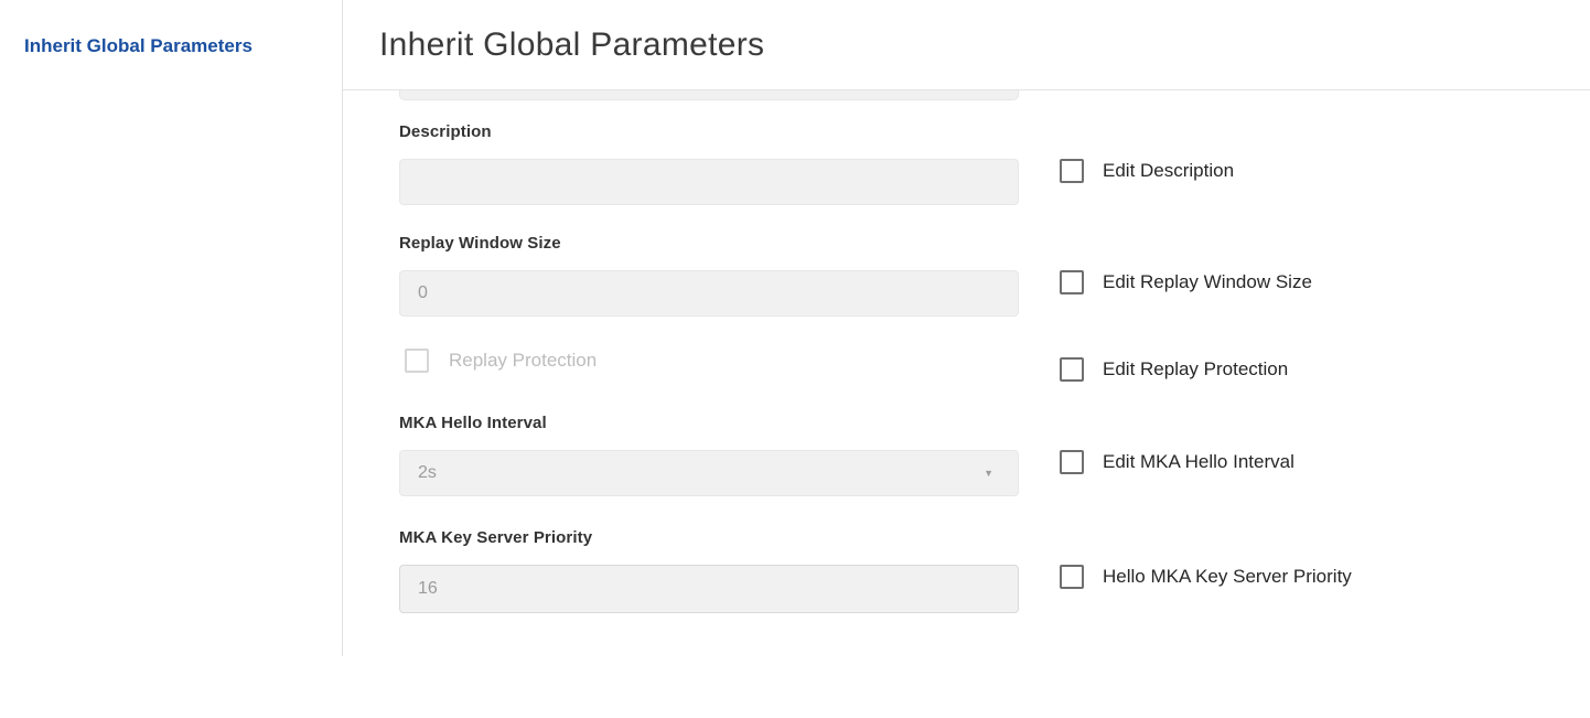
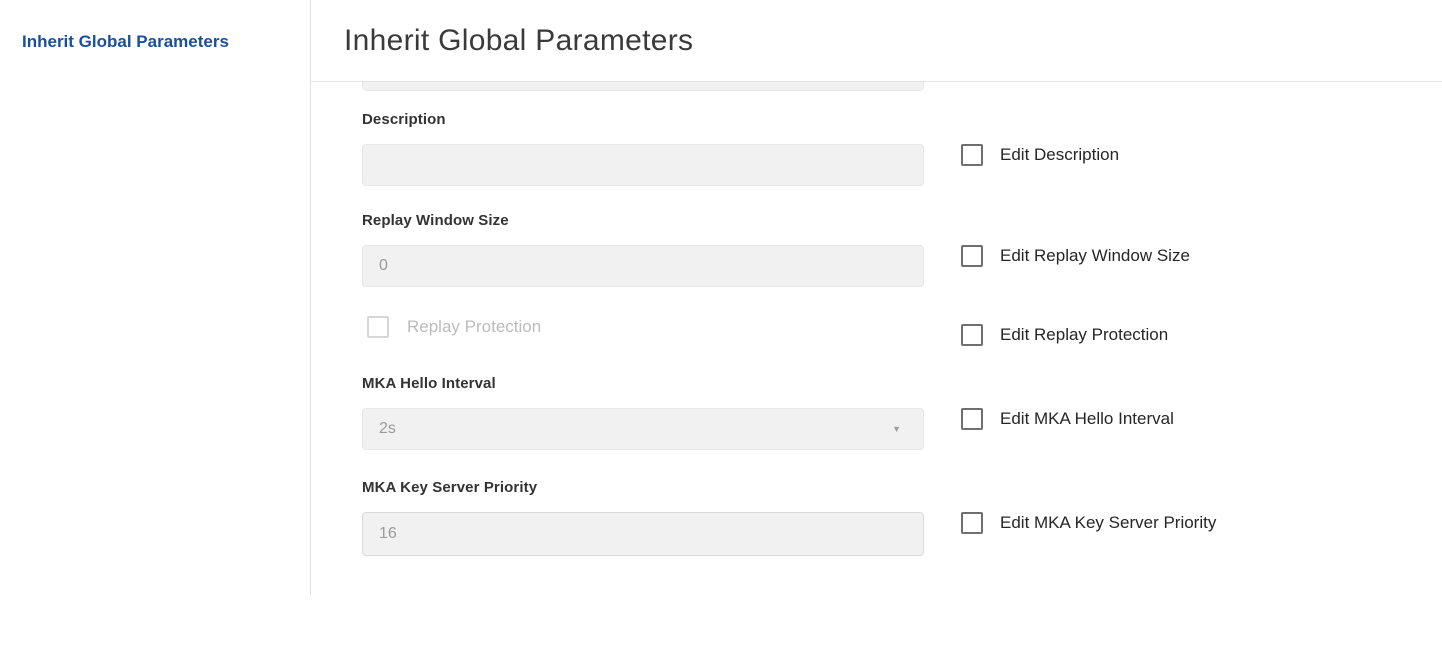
  Inherit Global Parameters
  Inherit Global Parameters
  Description
  Edit Description
  Replay Window Size
  0
  Edit Replay Window Size
  Replay Protection
  Edit Replay Protection
  MKA Hello Interval
  2s
  ▼
  Edit MKA Hello Interval
  MKA Key Server Priority
  16
- Hello MKA Key Server Priority
+ Edit MKA Key Server Priority
